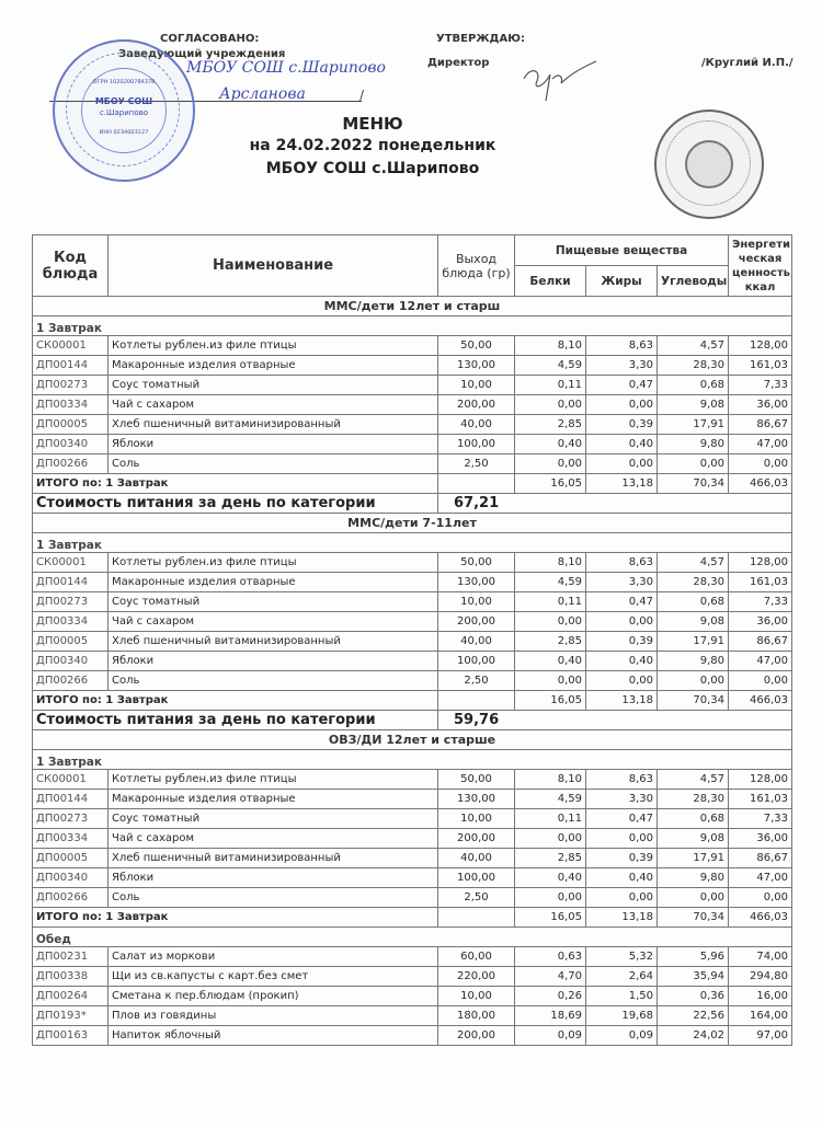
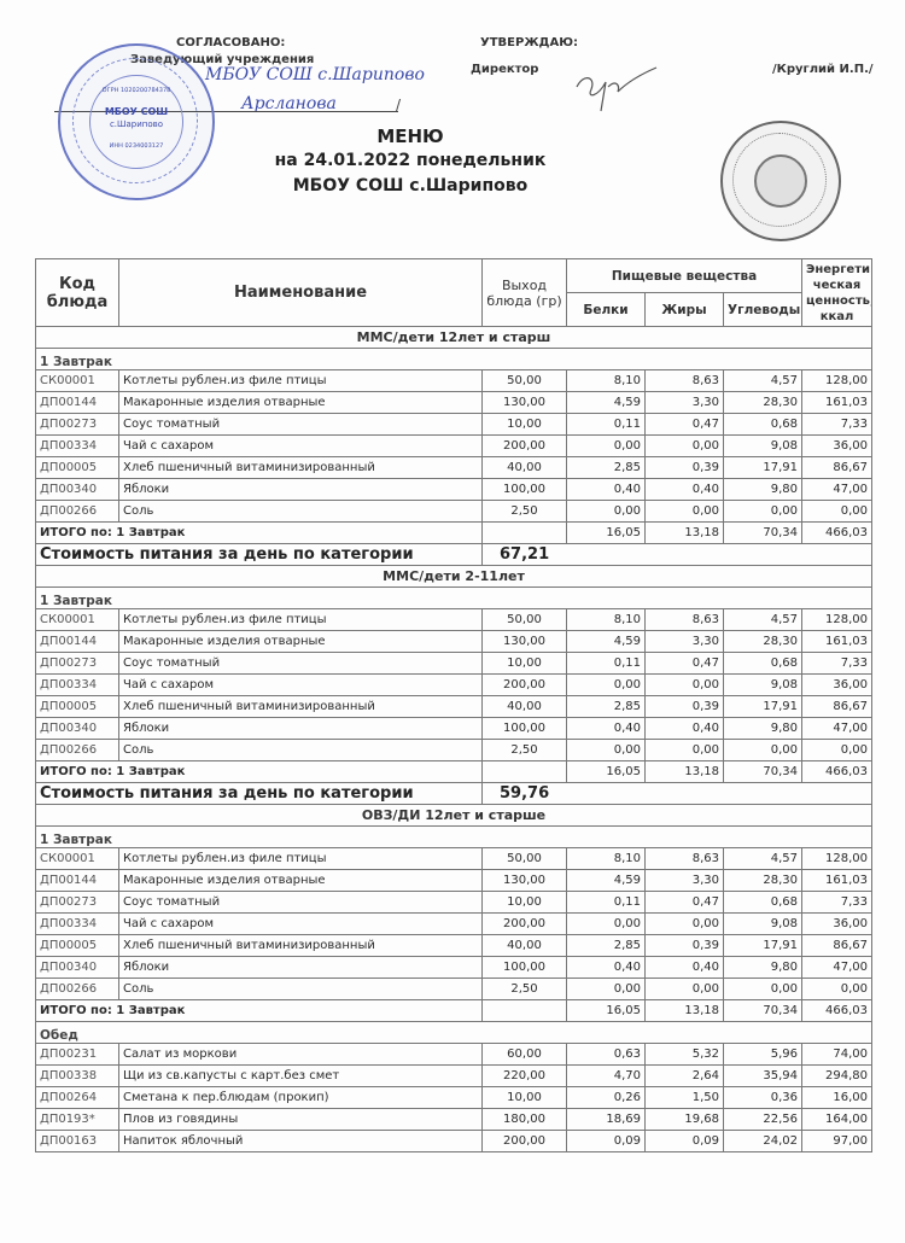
  СОГЛАСОВАНО:
  Заведующий учреждения
  МБОУ СОШ с.Шарипово
  Арсланова
  /
  МБОУ СОШ
  с.Шарипово
  УТВЕРЖДАЮ:
  Директор
  /Круглий И.П./
  МЕНЮ
- на 24.02.2022 понедельник
+ на 24.01.2022 понедельник
  МБОУ СОШ с.Шарипово
  Код блюда	Наименование	Выход блюда (гр)	Пищевые вещества	Энергети ческая ценность ккал
  Белки	Жиры	Углеводы
  ММС/дети 12лет и старш
  1 Завтрак
  СК00001	Котлеты рублен.из филе птицы	50,00	8,10	8,63	4,57	128,00
  ДП00144	Макаронные изделия отварные	130,00	4,59	3,30	28,30	161,03
  ДП00273	Соус томатный	10,00	0,11	0,47	0,68	7,33
  ДП00334	Чай с сахаром	200,00	0,00	0,00	9,08	36,00
  ДП00005	Хлеб пшеничный витаминизированный	40,00	2,85	0,39	17,91	86,67
  ДП00340	Яблоки	100,00	0,40	0,40	9,80	47,00
  ДП00266	Соль	2,50	0,00	0,00	0,00	0,00
  ИТОГО по: 1 Завтрак		16,05	13,18	70,34	466,03
  Стоимость питания за день по категории	67,21
- ММС/дети 7-11лет
+ ММС/дети 2-11лет
  1 Завтрак
  СК00001	Котлеты рублен.из филе птицы	50,00	8,10	8,63	4,57	128,00
  ДП00144	Макаронные изделия отварные	130,00	4,59	3,30	28,30	161,03
  ДП00273	Соус томатный	10,00	0,11	0,47	0,68	7,33
  ДП00334	Чай с сахаром	200,00	0,00	0,00	9,08	36,00
  ДП00005	Хлеб пшеничный витаминизированный	40,00	2,85	0,39	17,91	86,67
  ДП00340	Яблоки	100,00	0,40	0,40	9,80	47,00
  ДП00266	Соль	2,50	0,00	0,00	0,00	0,00
  ИТОГО по: 1 Завтрак		16,05	13,18	70,34	466,03
  Стоимость питания за день по категории	59,76
  ОВЗ/ДИ 12лет и старше
  1 Завтрак
  СК00001	Котлеты рублен.из филе птицы	50,00	8,10	8,63	4,57	128,00
  ДП00144	Макаронные изделия отварные	130,00	4,59	3,30	28,30	161,03
  ДП00273	Соус томатный	10,00	0,11	0,47	0,68	7,33
  ДП00334	Чай с сахаром	200,00	0,00	0,00	9,08	36,00
  ДП00005	Хлеб пшеничный витаминизированный	40,00	2,85	0,39	17,91	86,67
  ДП00340	Яблоки	100,00	0,40	0,40	9,80	47,00
  ДП00266	Соль	2,50	0,00	0,00	0,00	0,00
  ИТОГО по: 1 Завтрак		16,05	13,18	70,34	466,03
  Обед
  ДП00231	Салат из моркови	60,00	0,63	5,32	5,96	74,00
  ДП00338	Щи из св.капусты с карт.без смет	220,00	4,70	2,64	35,94	294,80
  ДП00264	Сметана к пер.блюдам (прокип)	10,00	0,26	1,50	0,36	16,00
  ДП0193*	Плов из говядины	180,00	18,69	19,68	22,56	164,00
  ДП00163	Напиток яблочный	200,00	0,09	0,09	24,02	97,00
